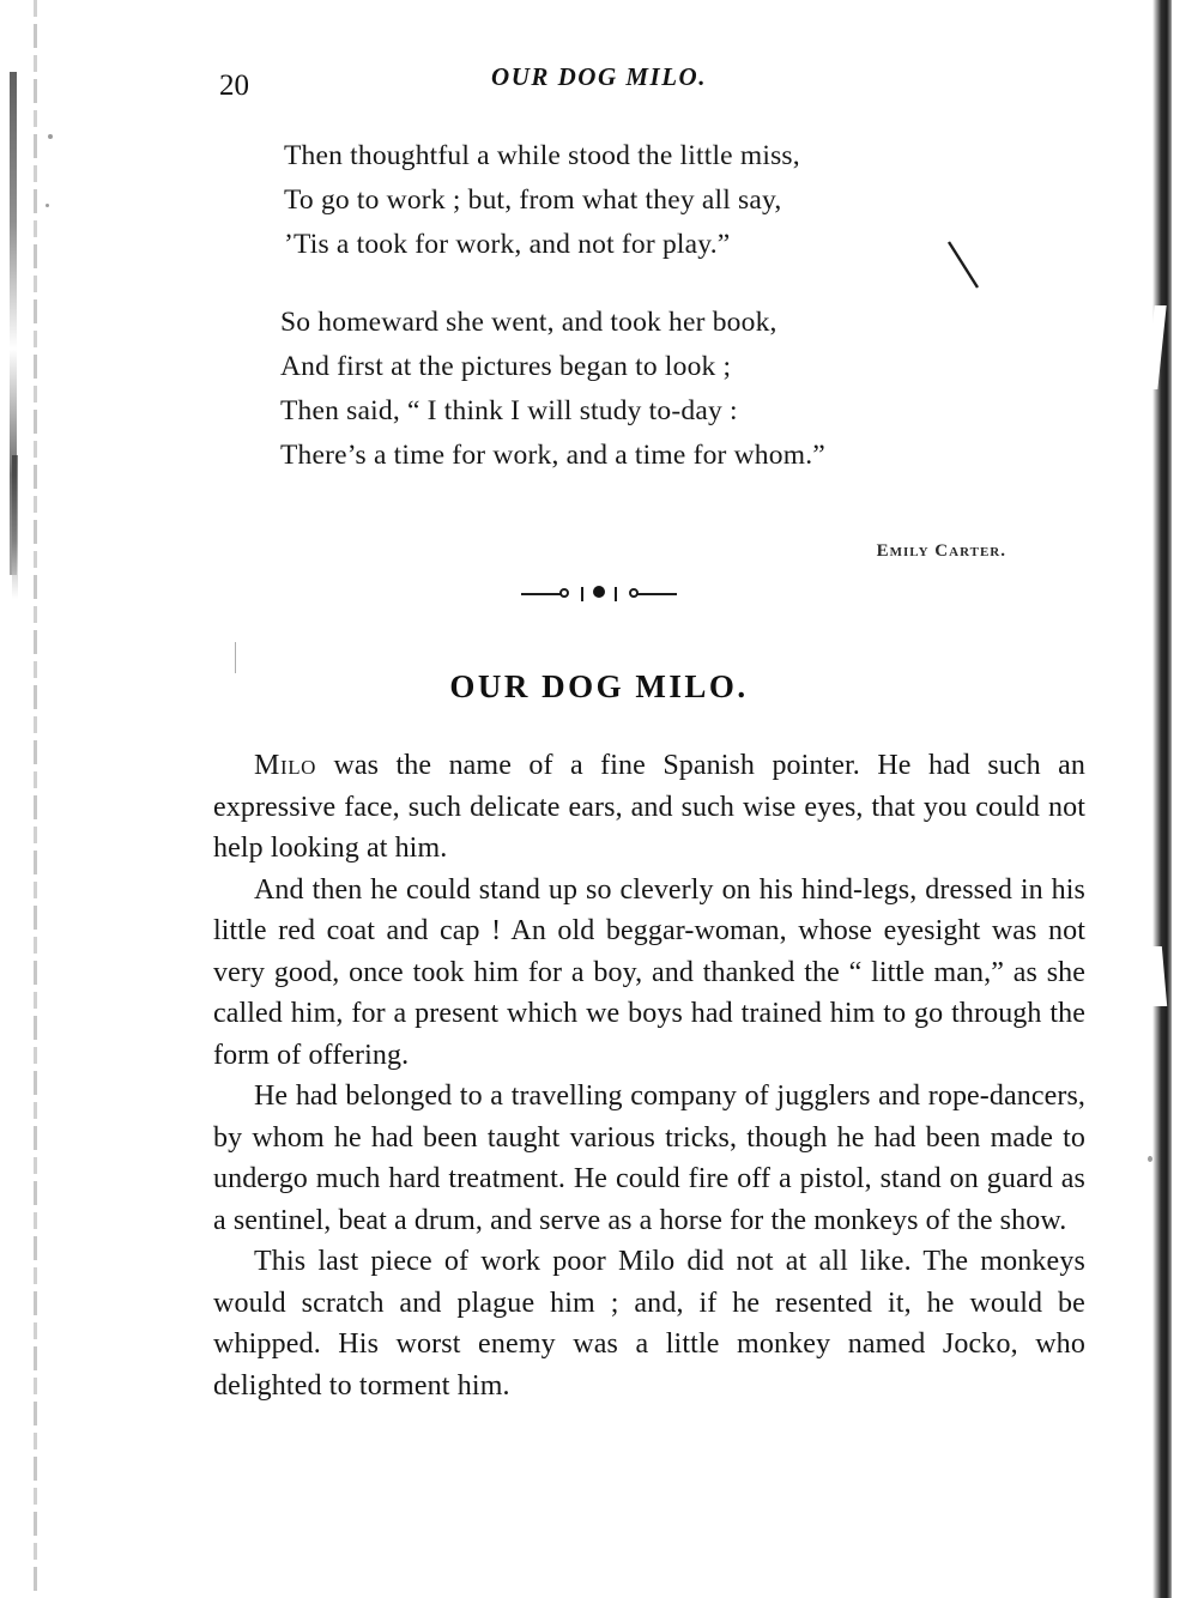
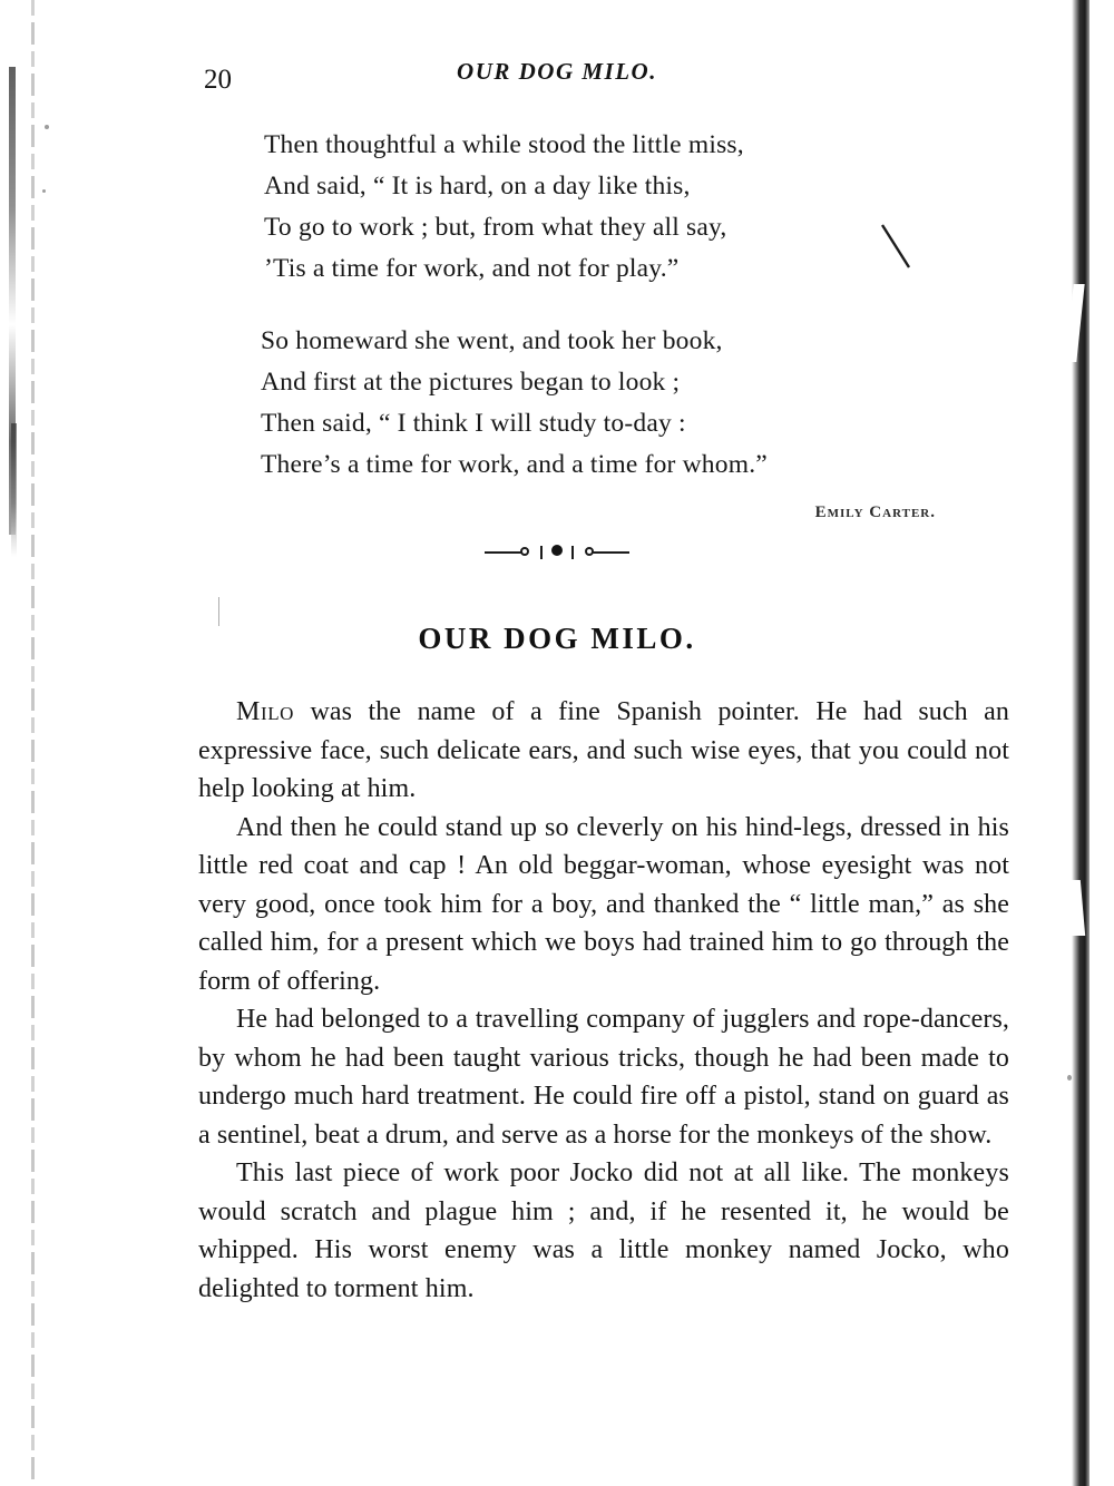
  20
  OUR DOG MILO.
  Then thoughtful a while stood the little miss,
+ And said, “ It is hard, on a day like this,
  To go to work ; but, from what they all say,
- ’Tis a took for work, and not for play.”
+ ’Tis a time for work, and not for play.”
  So homeward she went, and took her book,
  And first at the pictures began to look ;
  Then said, “ I think I will study to-day :
  There’s a time for work, and a time for whom.”
  Emily Carter.
  OUR DOG MILO.
  Milo was the name of a fine Spanish pointer. He had such an expressive face, such delicate ears, and such wise eyes, that you could not help looking at him.
  And then he could stand up so cleverly on his hind-legs, dressed in his little red coat and cap ! An old beggar-woman, whose eyesight was not very good, once took him for a boy, and thanked the “ little man,” as she called him, for a present which we boys had trained him to go through the form of offering.
  He had belonged to a travelling company of jugglers and rope-dancers, by whom he had been taught various tricks, though he had been made to undergo much hard treatment. He could fire off a pistol, stand on guard as a sentinel, beat a drum, and serve as a horse for the monkeys of the show.
- This last piece of work poor Milo did not at all like. The monkeys would scratch and plague him ; and, if he resented it, he would be whipped. His worst enemy was a little monkey named Jocko, who delighted to torment him.
+ This last piece of work poor Jocko did not at all like. The monkeys would scratch and plague him ; and, if he resented it, he would be whipped. His worst enemy was a little monkey named Jocko, who delighted to torment him.
